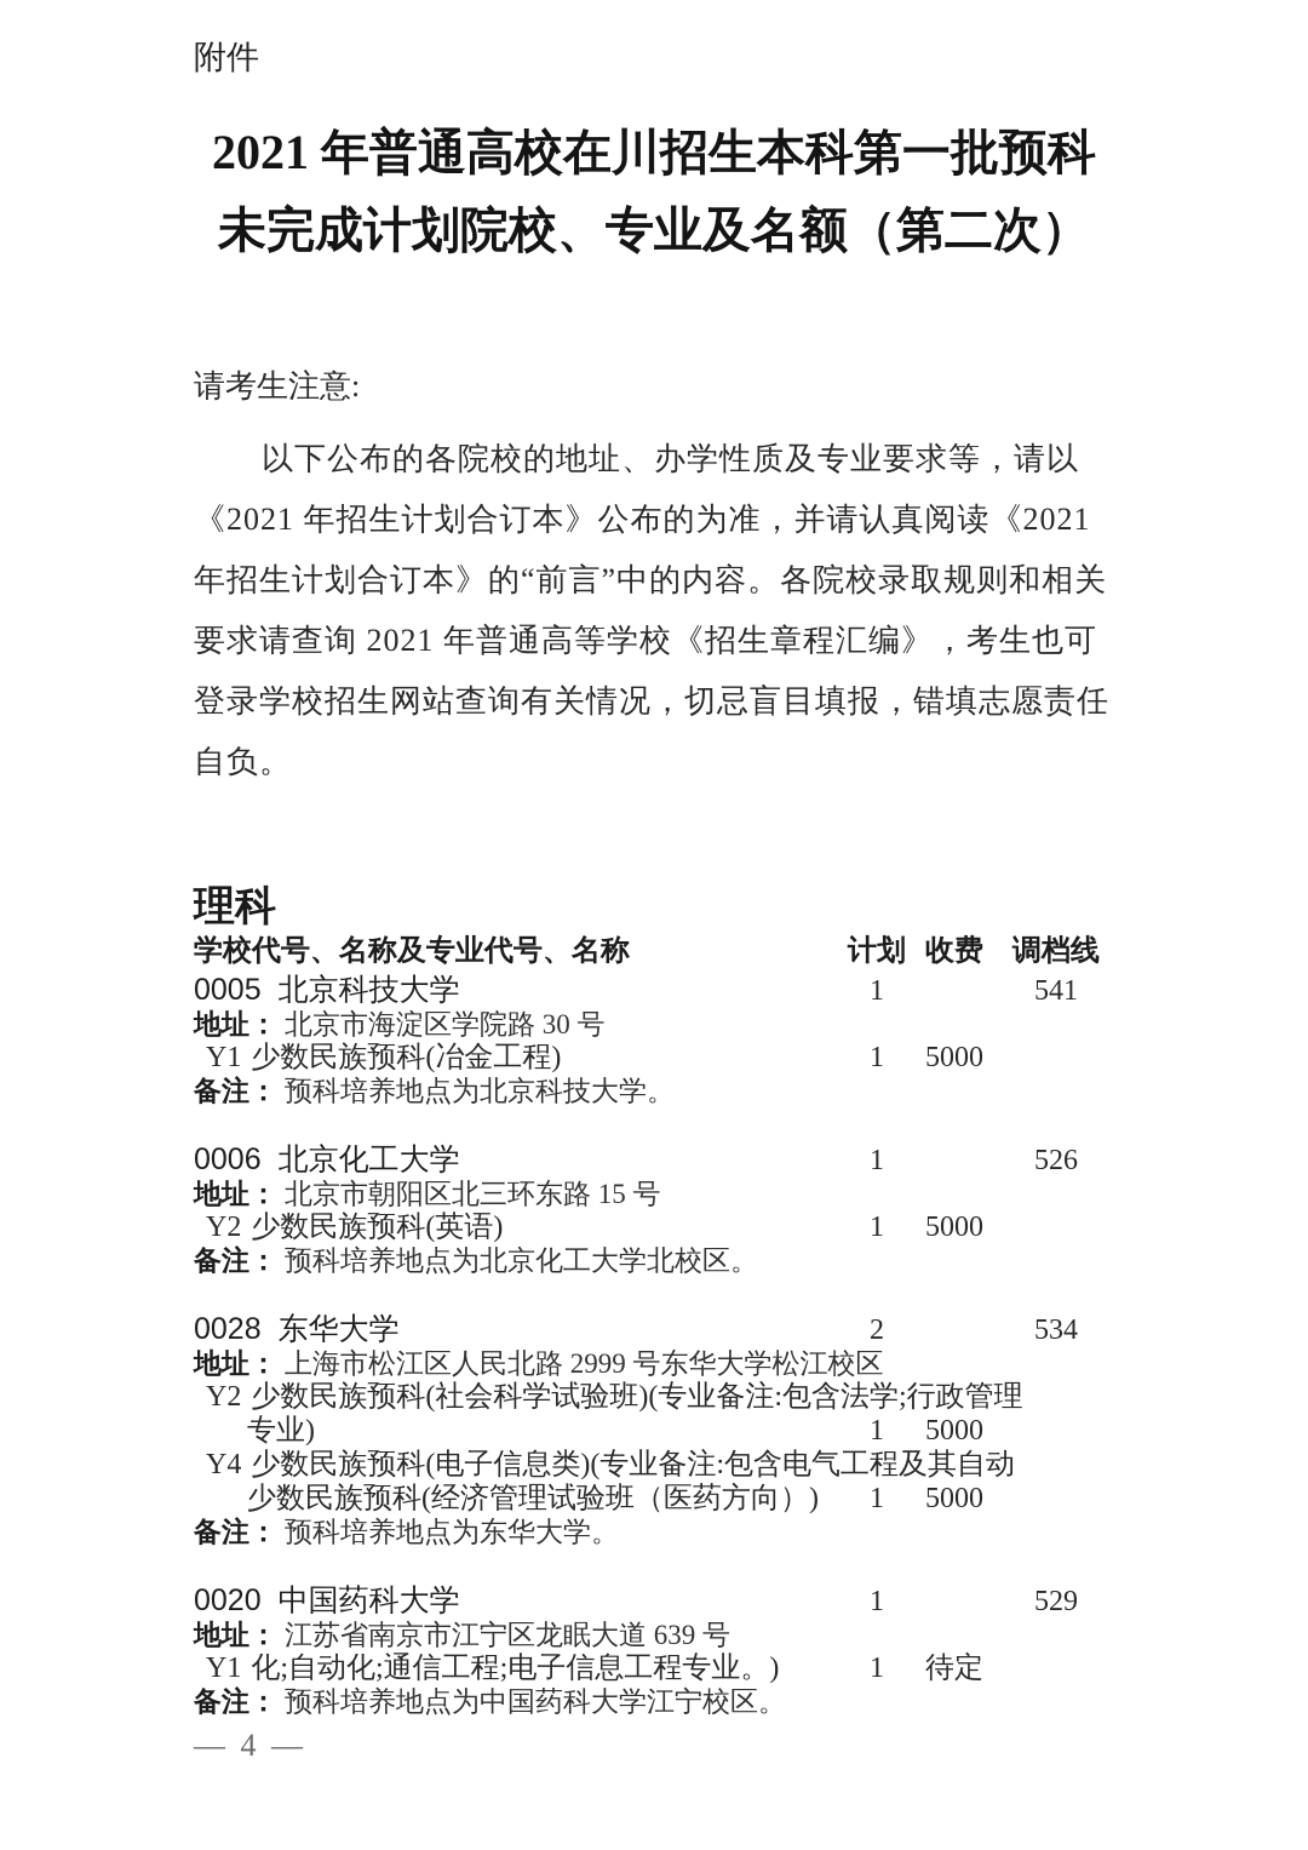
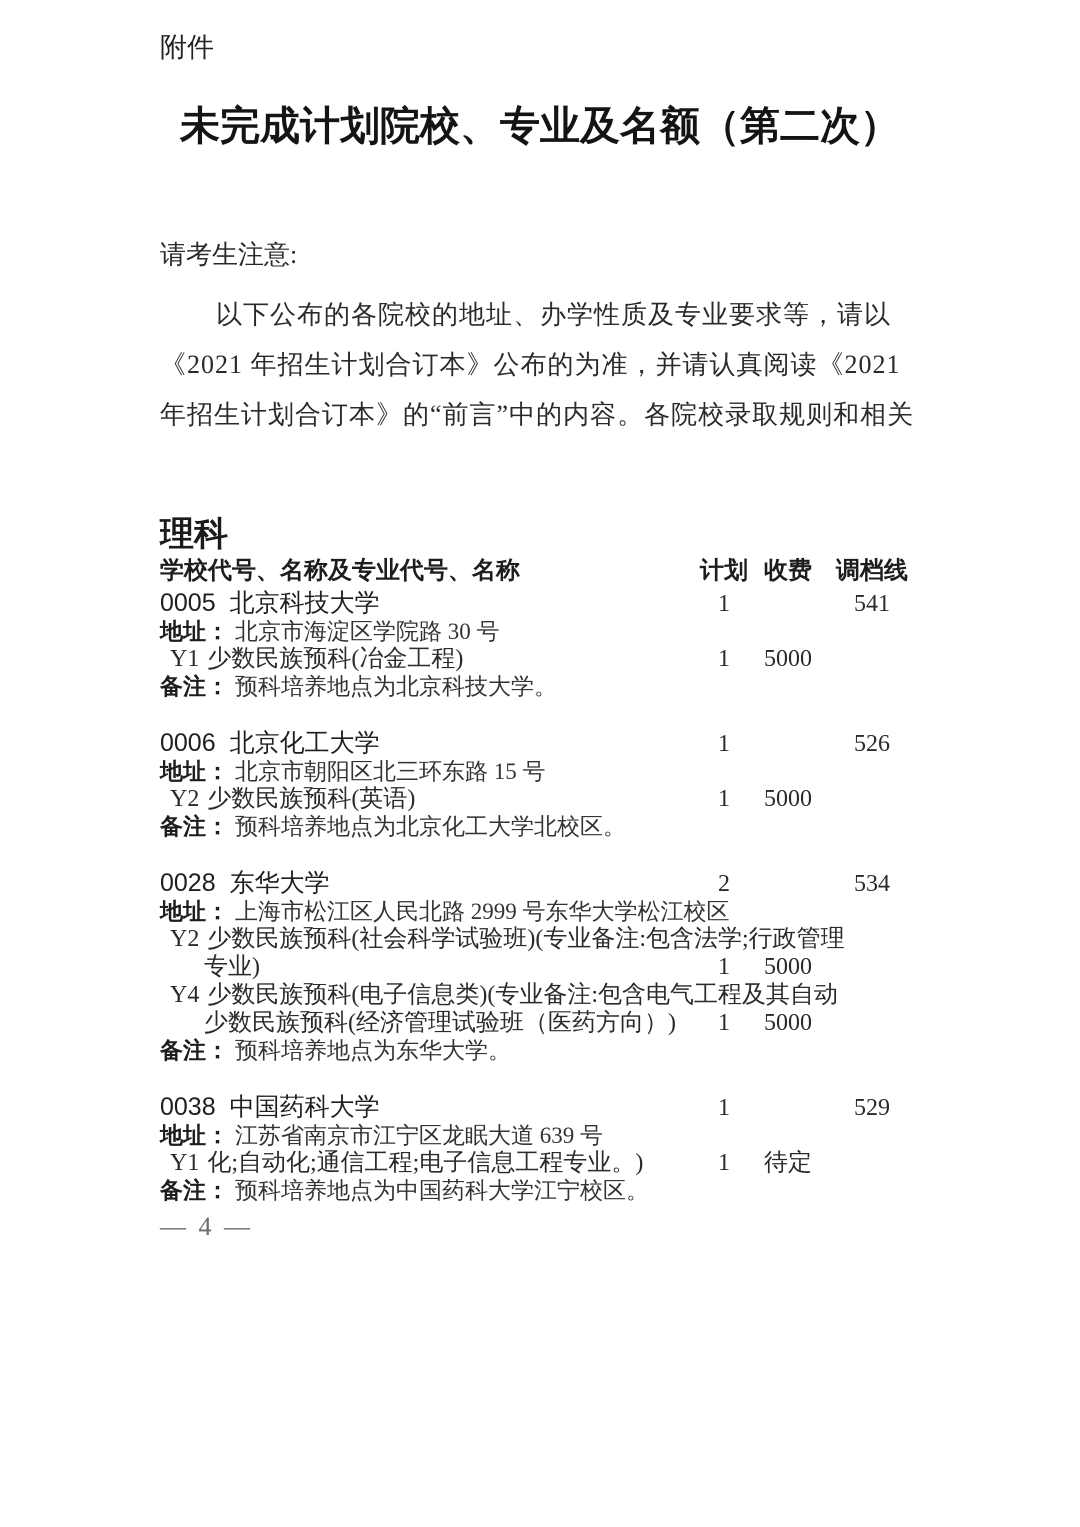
  附件
- 2021 年普通高校在川招生本科第一批预科
  未完成计划院校、专业及名额（第二次）
  请考生注意:
  以下公布的各院校的地址、办学性质及专业要求等，请以
  《2021 年招生计划合订本》公布的为准，并请认真阅读《2021
  年招生计划合订本》的“前言”中的内容。各院校录取规则和相关
- 要求请查询 2021 年普通高等学校《招生章程汇编》，考生也可
- 登录学校招生网站查询有关情况，切忌盲目填报，错填志愿责任
- 自负。
  理科
  学校代号、名称及专业代号、名称
  计划
  收费
  调档线
  0005 北京科技大学
  1
  541
  地址： 北京市海淀区学院路 30 号
  Y1 少数民族预科(冶金工程)
  1
  5000
  备注： 预科培养地点为北京科技大学。
  0006 北京化工大学
  1
  526
  地址： 北京市朝阳区北三环东路 15 号
  Y2 少数民族预科(英语)
  1
  5000
  备注： 预科培养地点为北京化工大学北校区。
  0028 东华大学
  2
  534
  地址： 上海市松江区人民北路 2999 号东华大学松江校区
  Y2 少数民族预科(社会科学试验班)(专业备注:包含法学;行政管理
  专业)
  1
  5000
  Y4 少数民族预科(电子信息类)(专业备注:包含电气工程及其自动
  少数民族预科(经济管理试验班（医药方向）)
  1
  5000
  备注： 预科培养地点为东华大学。
- 0020 中国药科大学
+ 0038 中国药科大学
  1
  529
  地址： 江苏省南京市江宁区龙眠大道 639 号
  Y1 化;自动化;通信工程;电子信息工程专业。)
  1
  待定
  备注： 预科培养地点为中国药科大学江宁校区。
  — 4 —
